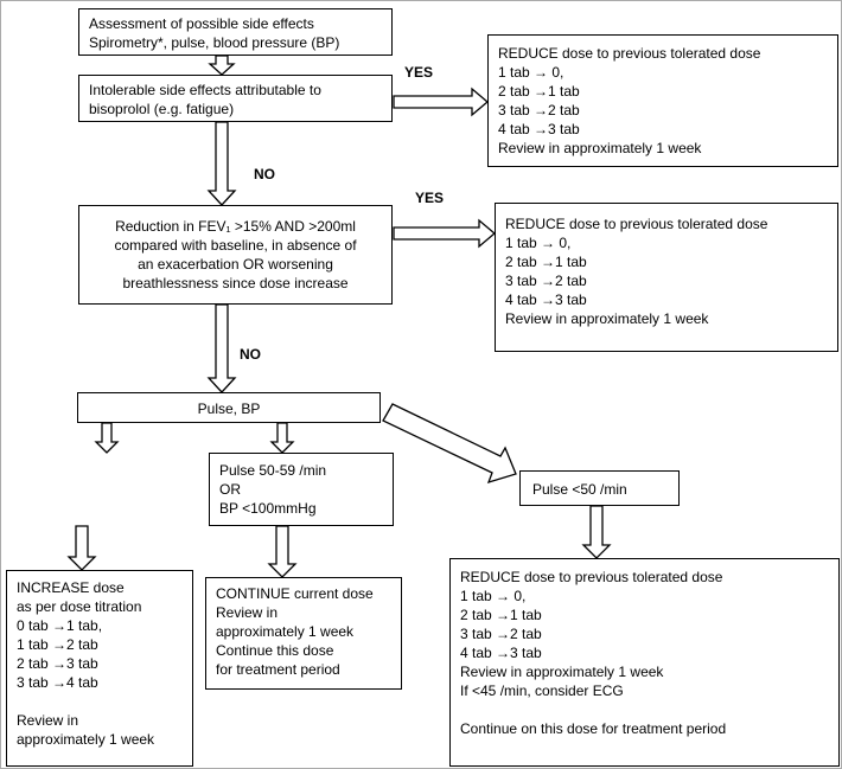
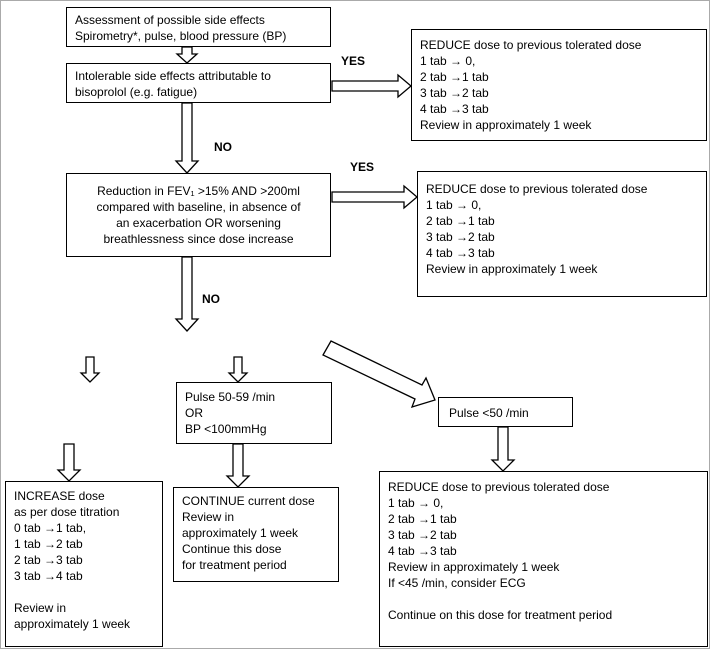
  Assessment of possible side effects
  Spirometry*, pulse, blood pressure (BP)
  Intolerable side effects attributable to
  bisoprolol (e.g. fatigue)
  REDUCE dose to previous tolerated dose
  1 tab → 0,
  2 tab →1 tab
  3 tab →2 tab
  4 tab →3 tab
  Review in approximately 1 week
  Reduction in FEV₁ >15% AND >200ml
  compared with baseline, in absence of
  an exacerbation OR worsening
  breathlessness since dose increase
  REDUCE dose to previous tolerated dose
  1 tab → 0,
  2 tab →1 tab
  3 tab →2 tab
  4 tab →3 tab
  Review in approximately 1 week
- Pulse, BP
  Pulse 50-59 /min
  OR
  BP <100mmHg
  Pulse <50 /min
  INCREASE dose
  as per dose titration
  0 tab →1 tab,
  1 tab →2 tab
  2 tab →3 tab
  3 tab →4 tab
  Review in
  approximately 1 week
  CONTINUE current dose
  Review in
  approximately 1 week
  Continue this dose
  for treatment period
  REDUCE dose to previous tolerated dose
  1 tab → 0,
  2 tab →1 tab
  3 tab →2 tab
  4 tab →3 tab
  Review in approximately 1 week
  If <45 /min, consider ECG
  Continue on this dose for treatment period
  YES
  NO
  YES
  NO
